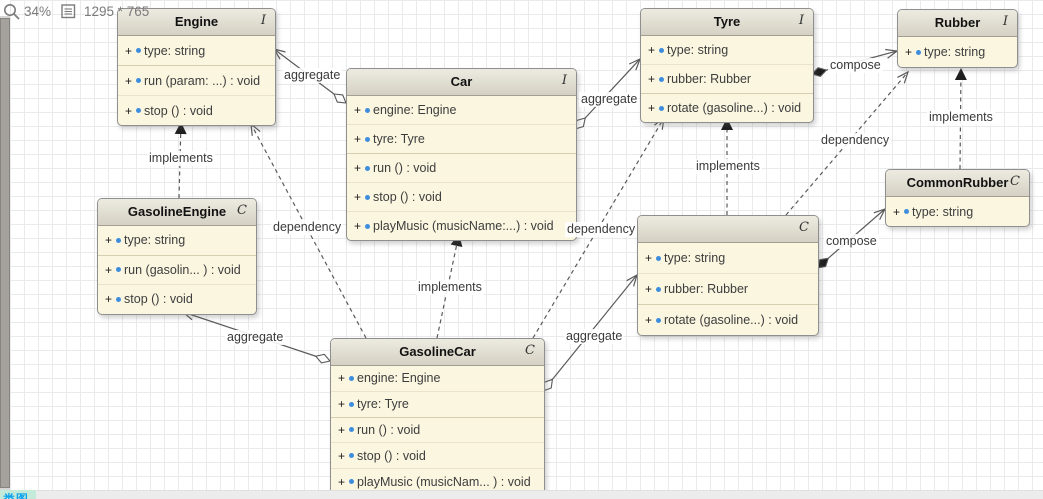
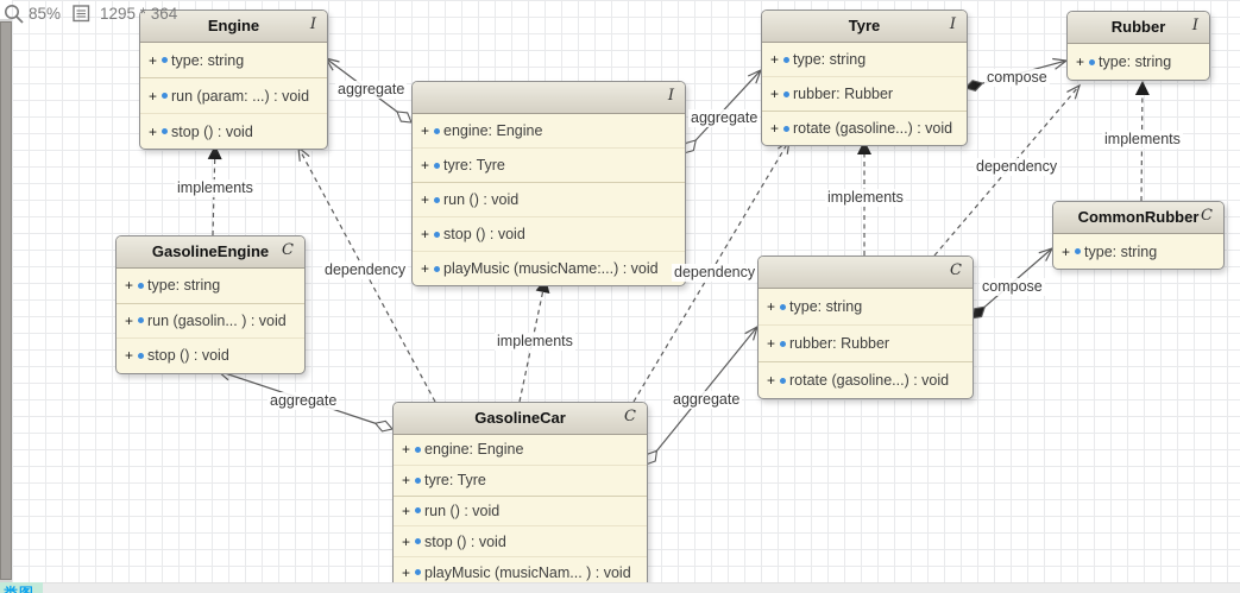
- 34%
+ 85%
- 1295 * 765
+ 1295 * 364
  Engine
  I
  +
  type: string
  +
  run (param: ...) : void
  +
  stop () : void
- Car
  I
  +
  engine: Engine
  +
  tyre: Tyre
  +
  run () : void
  +
  stop () : void
  +
  playMusic (musicName:...) : void
  Tyre
  I
  +
  type: string
  +
  rubber: Rubber
  +
  rotate (gasoline...) : void
  Rubber
  I
  +
  type: string
  GasolineEngine
  C
  +
  type: string
  +
  run (gasolin... ) : void
  +
  stop () : void
  CommonRubber
  C
  +
  type: string
  C
  +
  type: string
  +
  rubber: Rubber
  +
  rotate (gasoline...) : void
  GasolineCar
  C
  +
  engine: Engine
  +
  tyre: Tyre
  +
  run () : void
  +
  stop () : void
  +
  playMusic (musicNam... ) : void
  aggregate
  aggregate
  compose
  compose
  aggregate
  aggregate
  implements
  implements
  implements
  implements
  dependency
  dependency
  dependency
